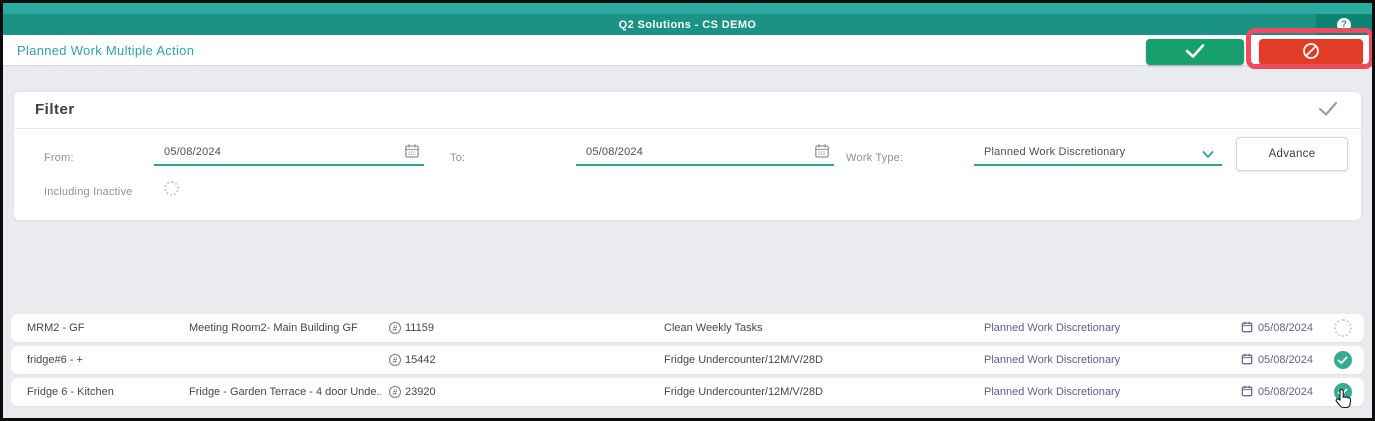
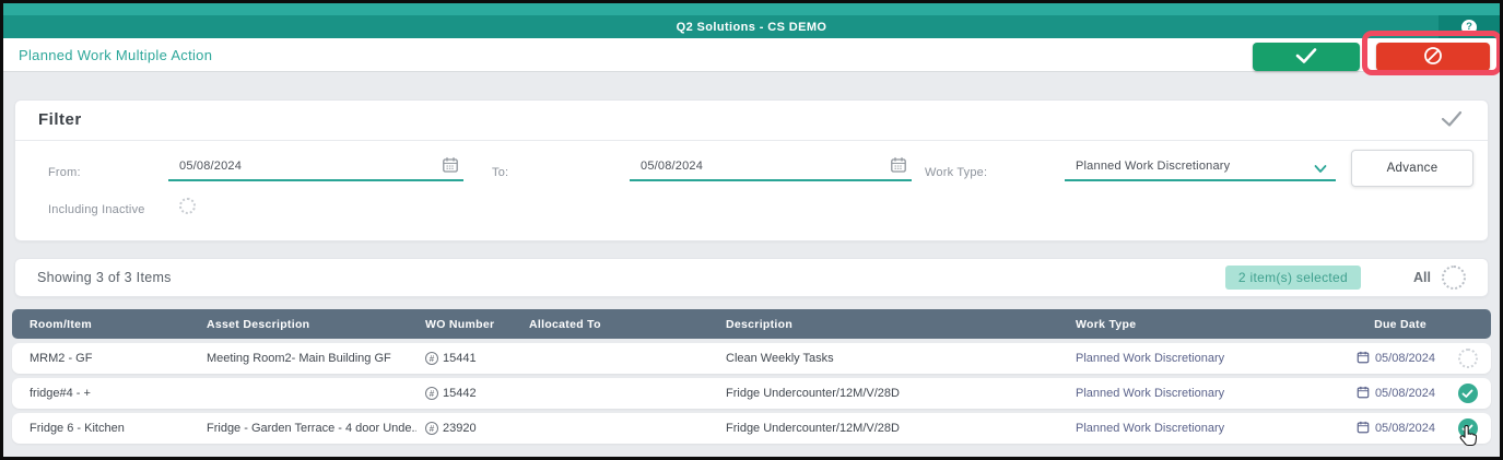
  Q2 Solutions - CS DEMO
  ?
  Planned Work Multiple Action
  Filter
  From:
  05/08/2024
  To:
  05/08/2024
  Work Type:
  Planned Work Discretionary
  Advance
  Including Inactive
+ Showing 3 of 3 Items
+ 2 item(s) selected
+ All
+ Room/Item
+ Asset Description
+ WO Number
+ Allocated To
+ Description
+ Work Type
+ Due Date
  MRM2 - GF
  Meeting Room2- Main Building GF
  #
- 11159
+ 15441
  Clean Weekly Tasks
  Planned Work Discretionary
  05/08/2024
- fridge#6 - +
+ fridge#4 - +
  #
  15442
  Fridge Undercounter/12M/V/28D
  Planned Work Discretionary
  05/08/2024
  Fridge 6 - Kitchen
  Fridge - Garden Terrace - 4 door Unde.
  #
  23920
  Fridge Undercounter/12M/V/28D
  Planned Work Discretionary
  05/08/2024
